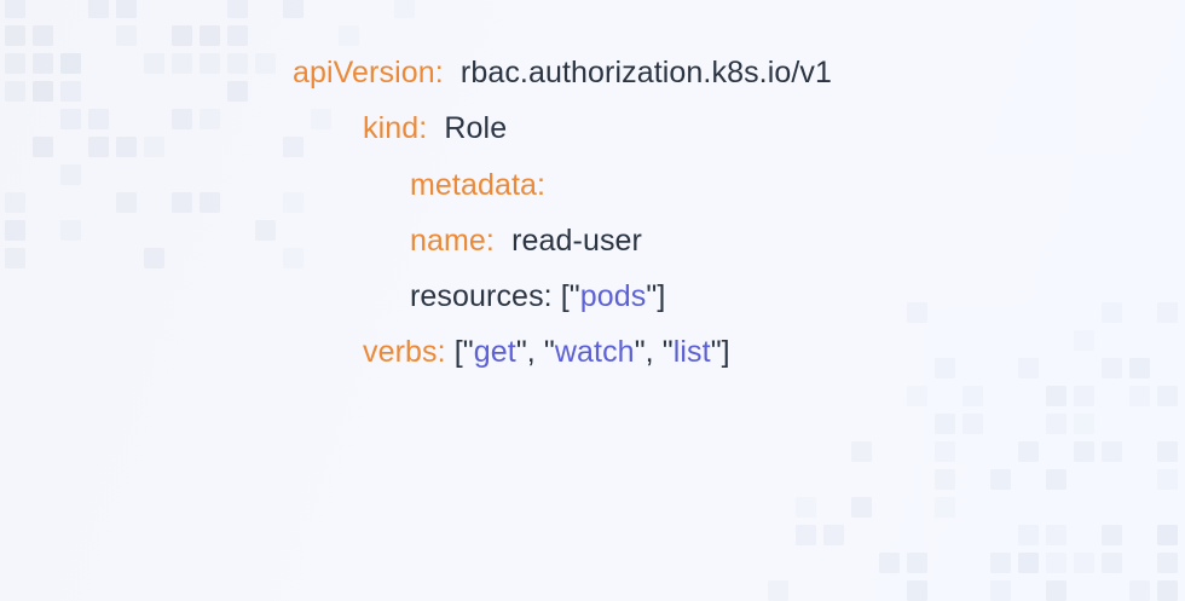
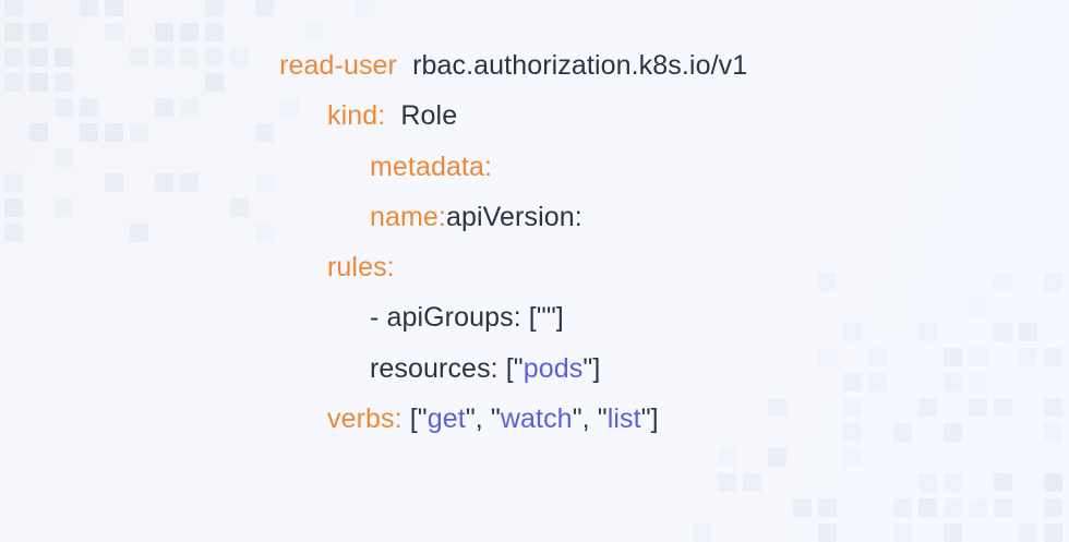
- apiVersion: rbac.authorization.k8s.io/v1
+ read-user rbac.authorization.k8s.io/v1
  kind: Role
  metadata:
- name: read-user
+ name:apiVersion:
+ rules:
+ - apiGroups: [""]
  resources: ["pods"]
  verbs: ["get", "watch", "list"]
